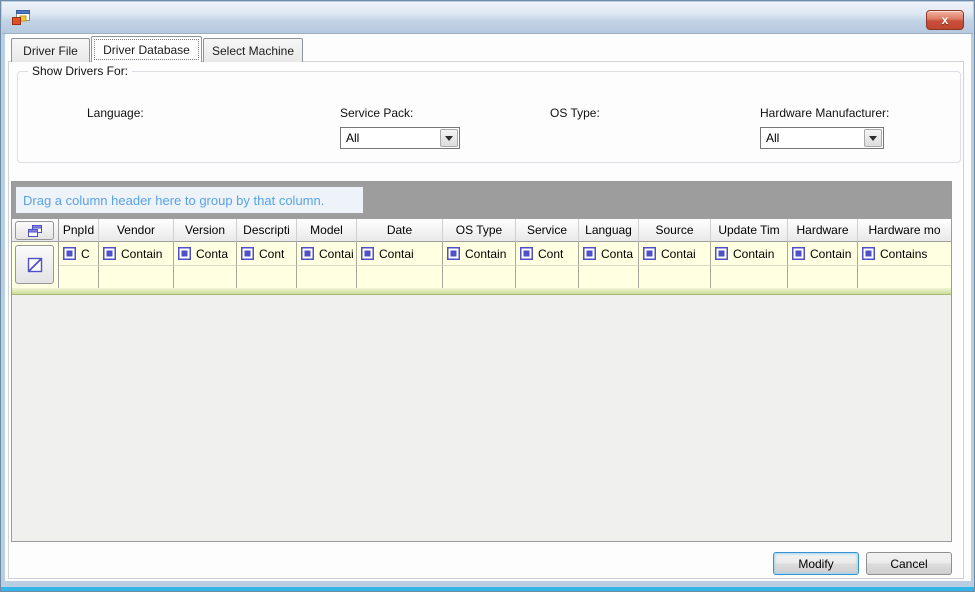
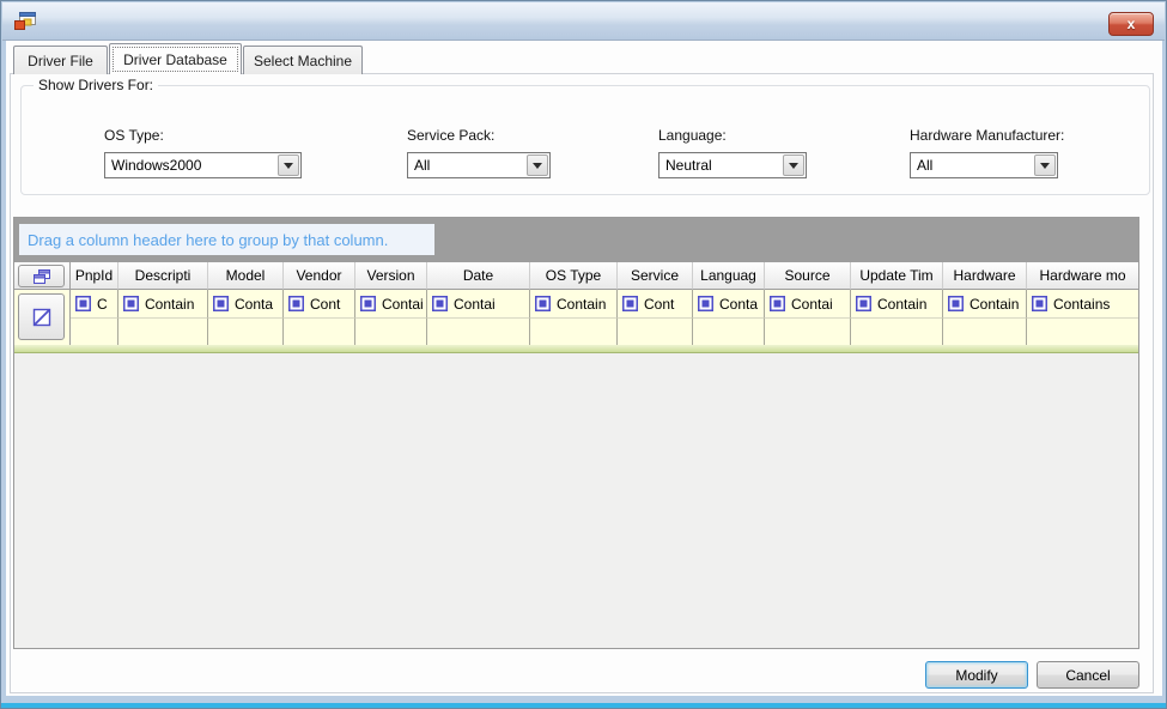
  x
  Driver File
  Driver Database
  Select Machine
  Show Drivers For:
- Language:
+ OS Type:
+ Windows2000
  Service Pack:
  All
- OS Type:
+ Language:
+ Neutral
  Hardware Manufacturer:
  All
  Drag a column header here to group by that column.
  PnpId
- Vendor
+ Descripti
- Version
+ Model
- Descripti
+ Vendor
- Model
+ Version
  Date
  OS Type
  Service
  Languag
  Source
  Update Tim
  Hardware
  Hardware mo
  C
  Contain
  Conta
  Cont
  Contai
  Contai
  Contain
  Cont
  Conta
  Contai
  Contain
  Contain
  Contains
  Modify
  Cancel
